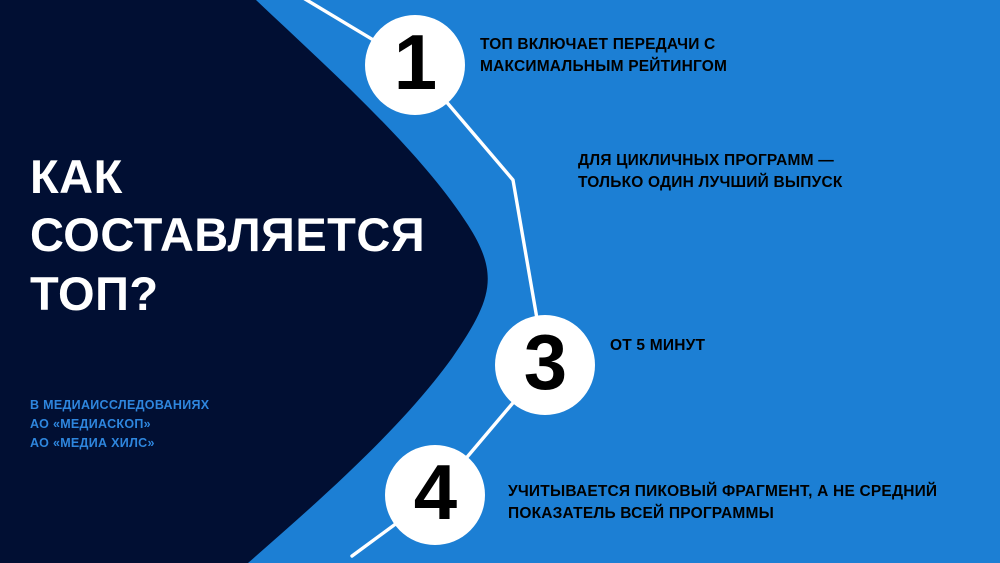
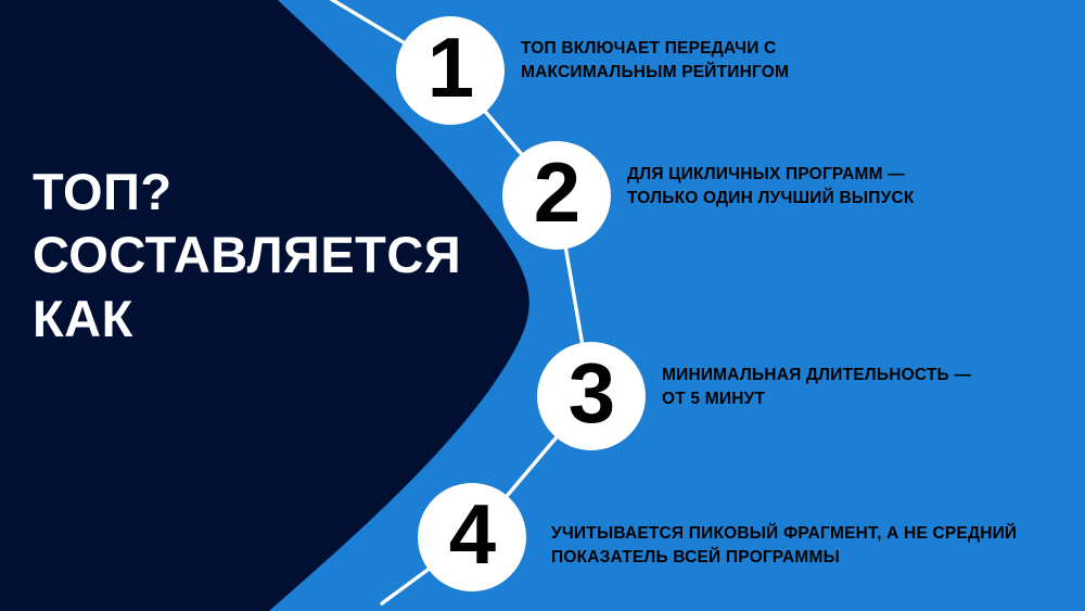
- КАК
+ ТОП?
  СОСТАВЛЯЕТСЯ
- ТОП?
+ КАК
- В МЕДИАИССЛЕДОВАНИЯХ
- АО «МЕДИАСКОП»
- АО «МЕДИА ХИЛС»
  1
  ТОП ВКЛЮЧАЕТ ПЕРЕДАЧИ С
  МАКСИМАЛЬНЫМ РЕЙТИНГОМ
+ 2
  ДЛЯ ЦИКЛИЧНЫХ ПРОГРАММ —
  ТОЛЬКО ОДИН ЛУЧШИЙ ВЫПУСК
  3
+ МИНИМАЛЬНАЯ ДЛИТЕЛЬНОСТЬ —
  ОТ 5 МИНУТ
  4
  УЧИТЫВАЕТСЯ ПИКОВЫЙ ФРАГМЕНТ, А НЕ СРЕДНИЙ
  ПОКАЗАТЕЛЬ ВСЕЙ ПРОГРАММЫ
